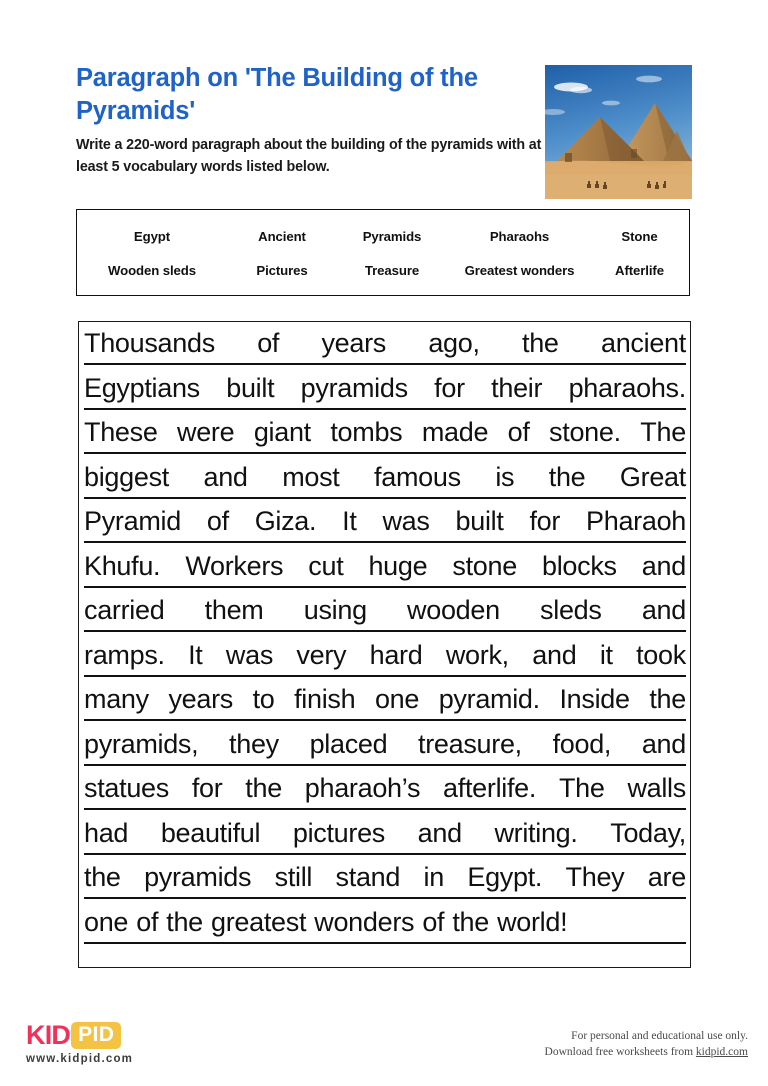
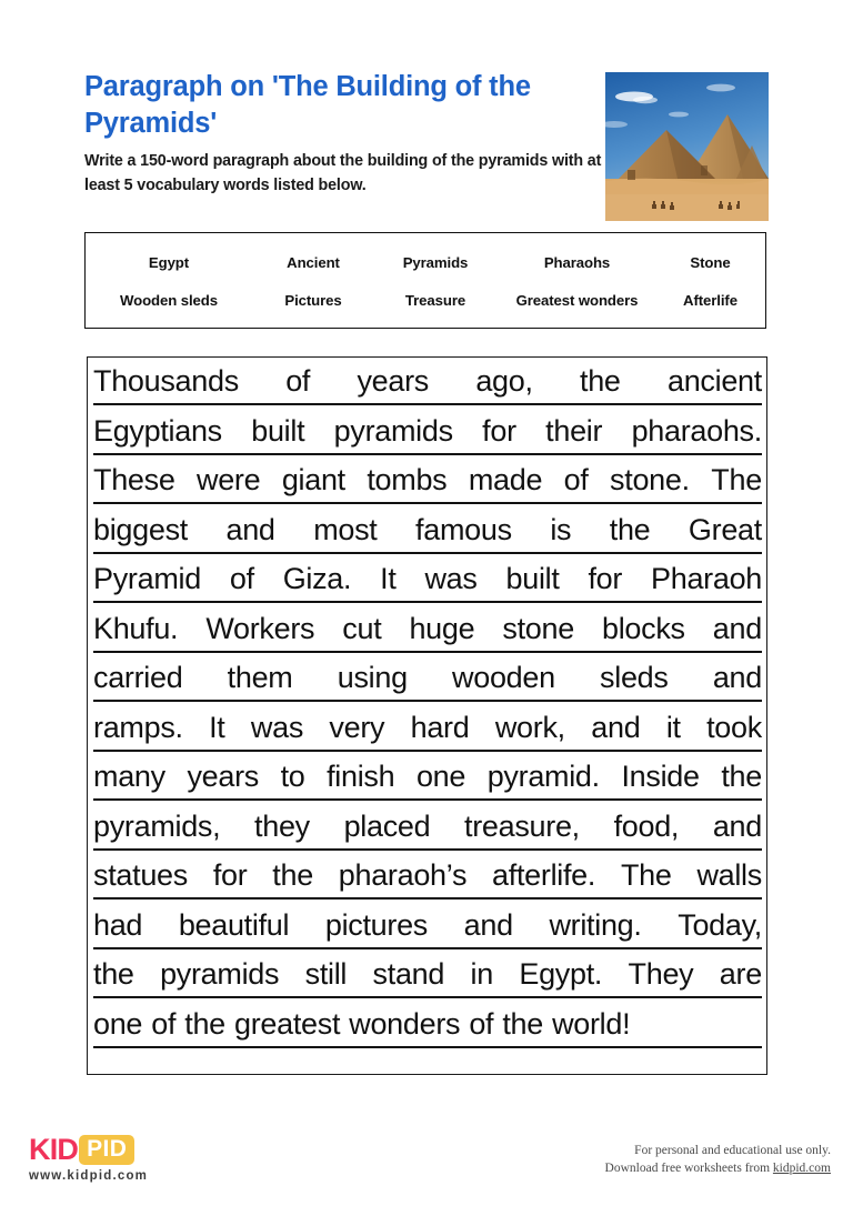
  Paragraph on 'The Building of the Pyramids'
- Write a 220-word paragraph about the building of the pyramids with at least 5 vocabulary words listed below.
+ Write a 150-word paragraph about the building of the pyramids with at least 5 vocabulary words listed below.
  Egypt
  Ancient
  Pyramids
  Pharaohs
  Stone
  Wooden sleds
  Pictures
  Treasure
  Greatest wonders
  Afterlife
  Thousands
  of
  years
  ago,
  the
  ancient
  Egyptians
  built
  pyramids
  for
  their
  pharaohs.
  These
  were
  giant
  tombs
  made
  of
  stone.
  The
  biggest
  and
  most
  famous
  is
  the
  Great
  Pyramid
  of
  Giza.
  It
  was
  built
  for
  Pharaoh
  Khufu.
  Workers
  cut
  huge
  stone
  blocks
  and
  carried
  them
  using
  wooden
  sleds
  and
  ramps.
  It
  was
  very
  hard
  work,
  and
  it
  took
  many
  years
  to
  finish
  one
  pyramid.
  Inside
  the
  pyramids,
  they
  placed
  treasure,
  food,
  and
  statues
  for
  the
  pharaoh’s
  afterlife.
  The
  walls
  had
  beautiful
  pictures
  and
  writing.
  Today,
  the
  pyramids
  still
  stand
  in
  Egypt.
  They
  are
  one
  of
  the
  greatest
  wonders
  of
  the
  world!
  KID
  PID
  www.kidpid.com
  For personal and educational use only.
  Download free worksheets from kidpid.com
